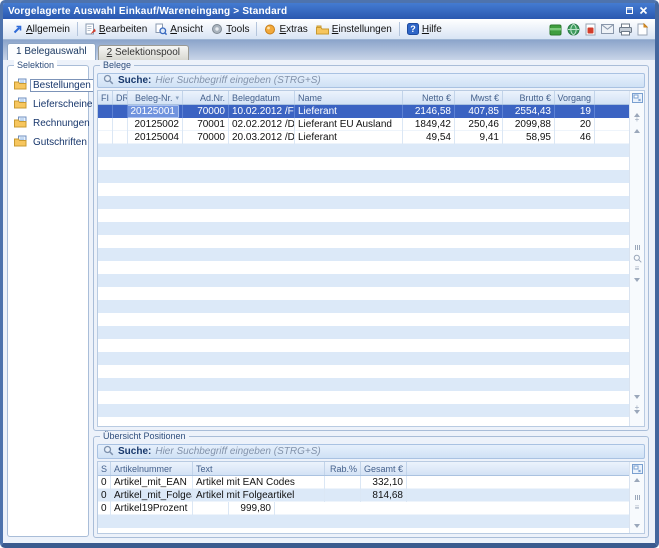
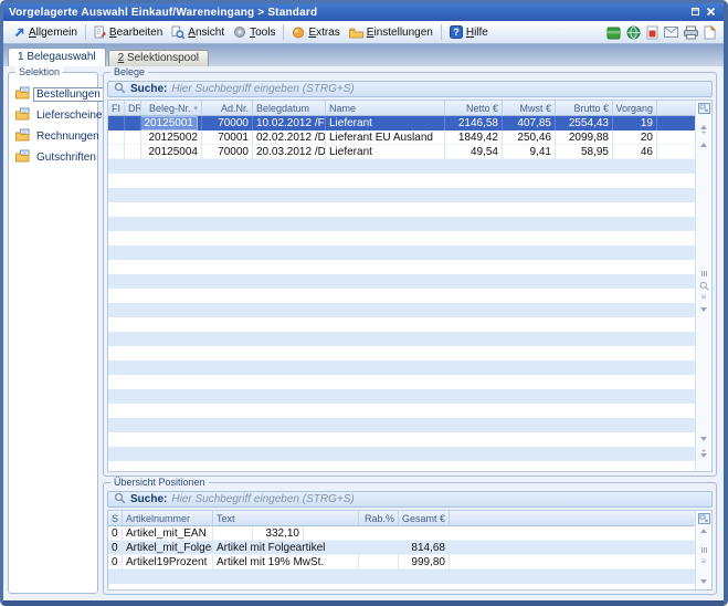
  Vorgelagerte Auswahl Einkauf/Wareneingang > Standard
  Allgemein
  Bearbeiten
  Ansicht
  Tools
  Extras
  Einstellungen
  ?
  Hilfe
  1 Belegauswahl
  2 Selektionspool
  Selektion
  Bestellungen
  Lieferscheine
  Rechnungen
  Gutschriften
  Belege
  Suche:
  Hier Suchbegriff eingeben (STRG+S)
  FI
  DR
  Beleg-Nr.
  Ad.Nr.
  Belegdatum
  Name
  Netto €
  Mwst €
  Brutto €
  Vorgang
  20125001
  70000
  10.02.2012 /F
  Lieferant
  2146,58
  407,85
  2554,43
  19
  20125002
  70001
  02.02.2012 /D
  Lieferant EU Ausland
  1849,42
  250,46
  2099,88
  20
  20125004
  70000
  20.03.2012 /D
  Lieferant
  49,54
  9,41
  58,95
  46
  +
  ≡
  +
  Übersicht Positionen
  Suche:
  Hier Suchbegriff eingeben (STRG+S)
  S
  Artikelnummer
  Text
  Rab.%
  Gesamt €
  0
  Artikel_mit_EAN
- Artikel mit EAN Codes
  332,10
  0
  Artikel_mit_Folge
  Artikel mit Folgeartikel
  814,68
  0
  Artikel19Prozent
+ Artikel mit 19% MwSt.
  999,80
  ≡
